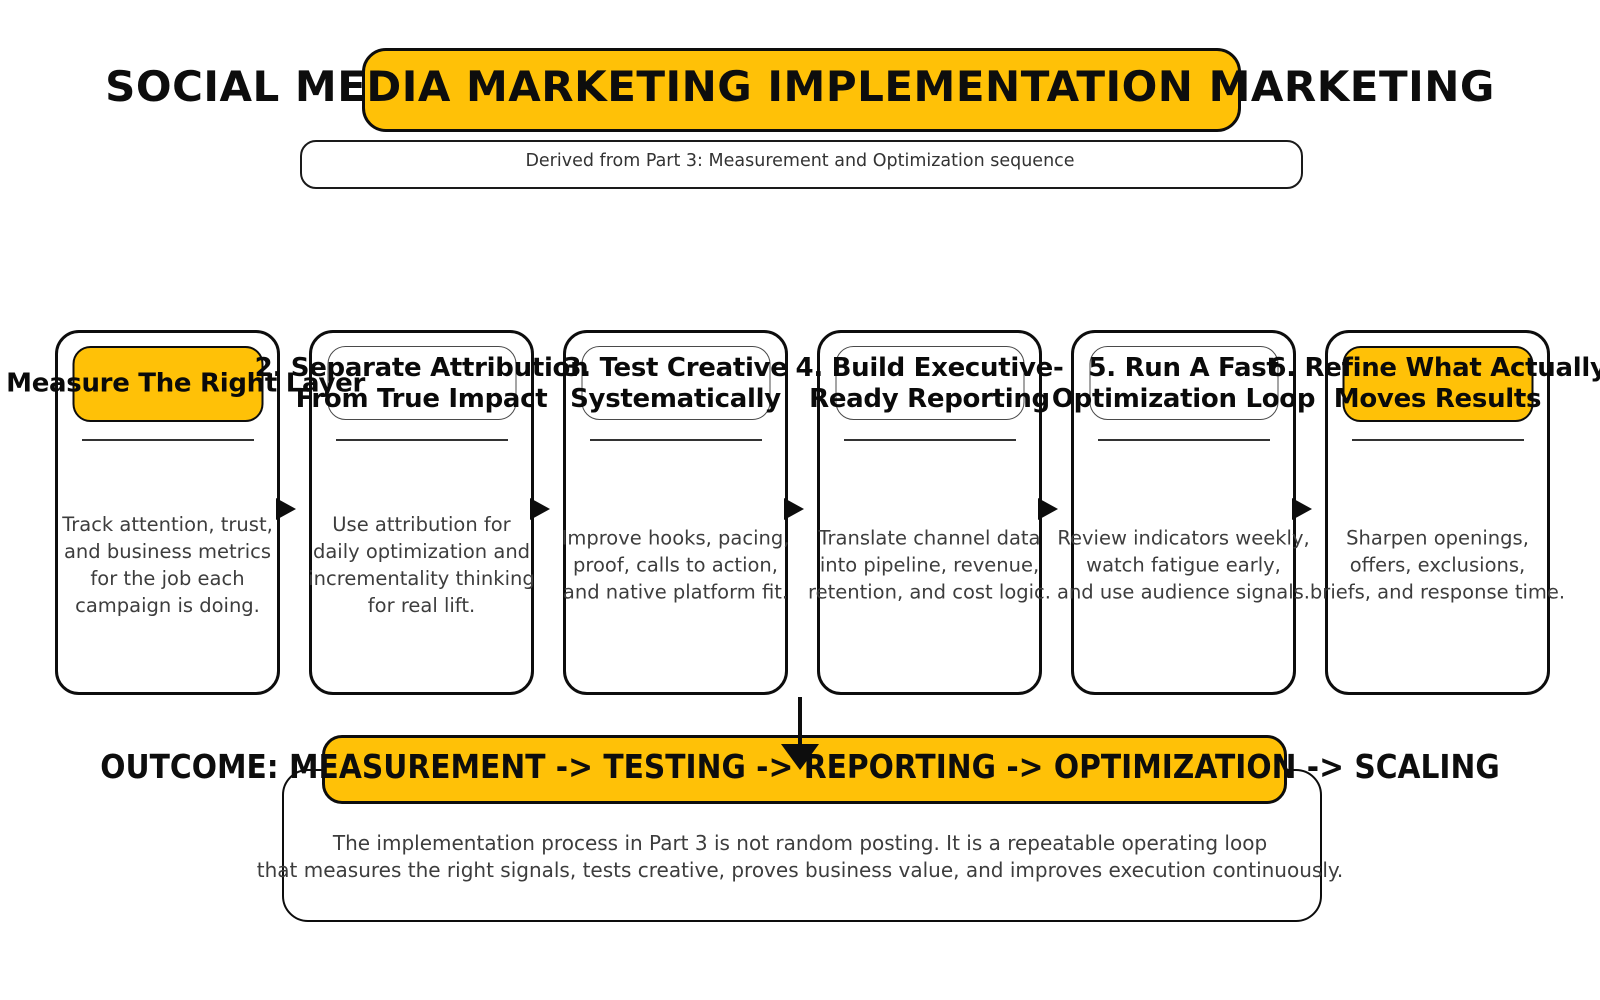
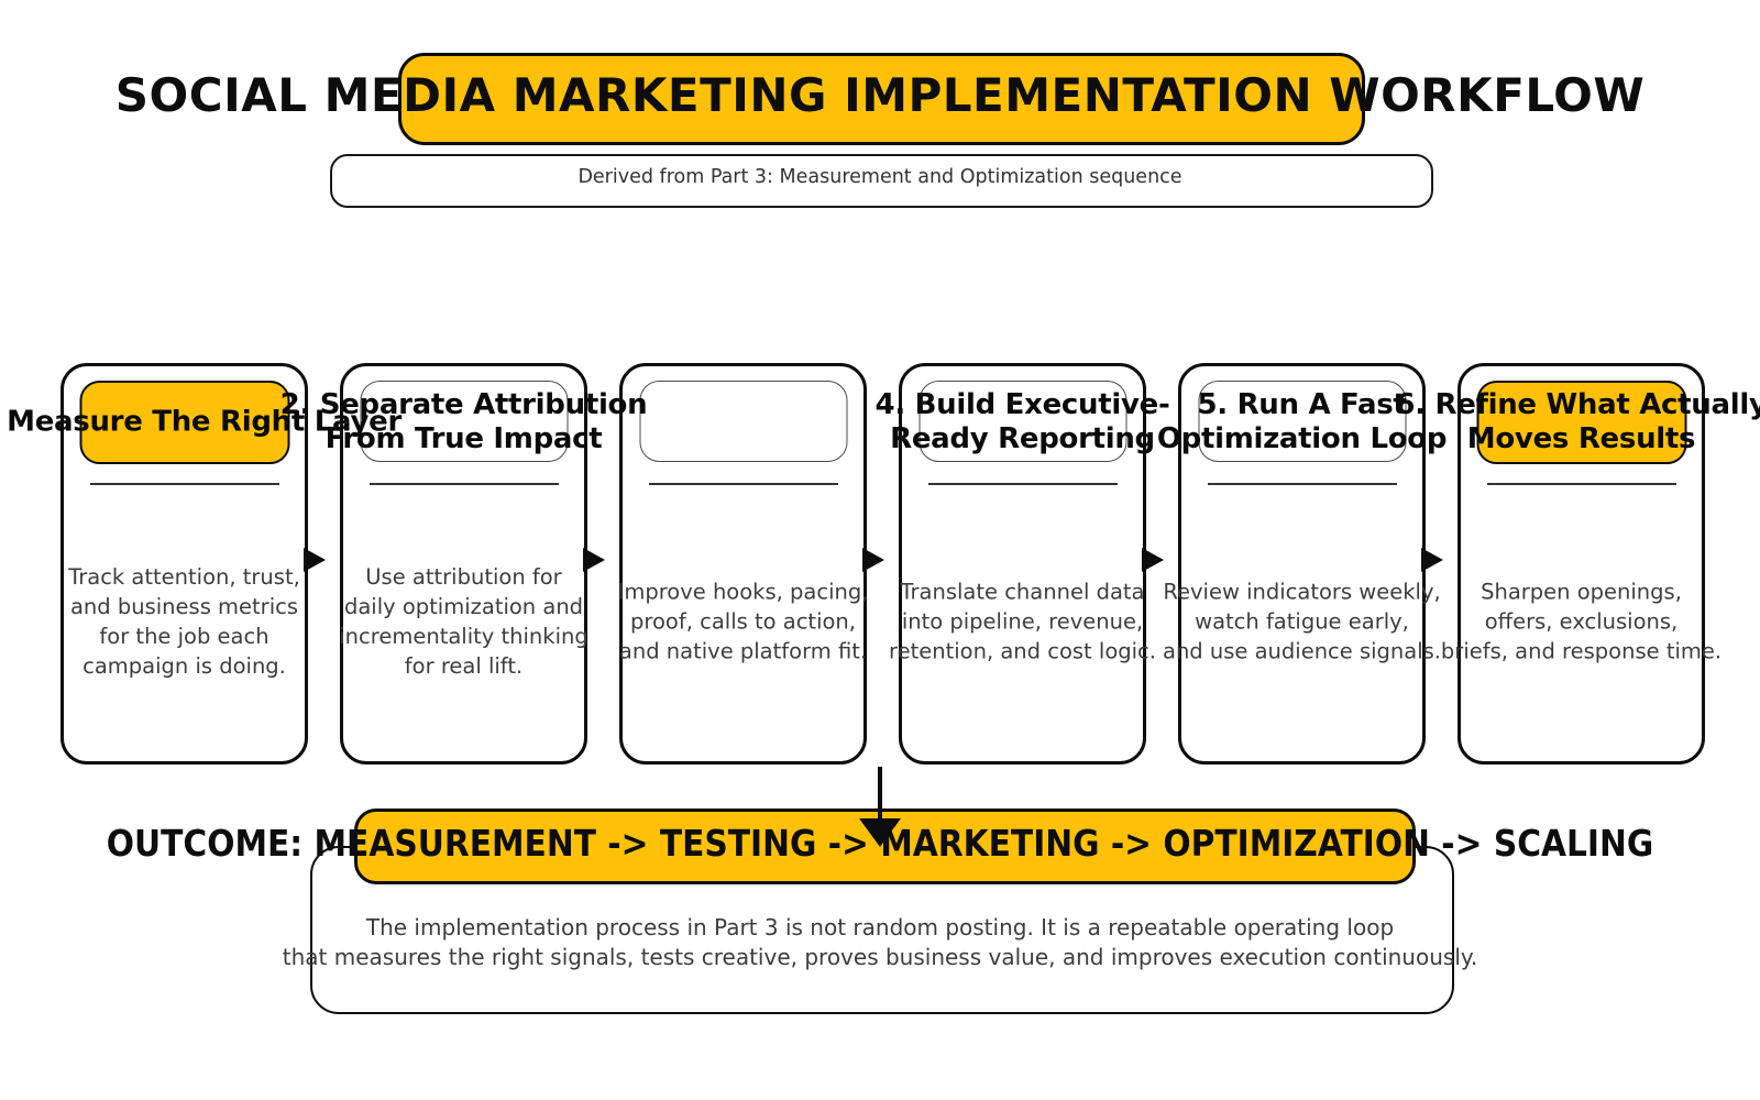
- SOCIAL MEDIA MARKETING IMPLEMENTATION MARKETING
+ SOCIAL MEDIA MARKETING IMPLEMENTATION WORKFLOW
  Derived from Part 3: Measurement and Optimization sequence
  Measure The Right Layer
  Track attention, trust,
  and business metrics
  for the job each
  campaign is doing.
  2. Separate Attribution
  From True Impact
  Use attribution for
  daily optimization and
  incrementality thinking
  for real lift.
- 3. Test Creative
- Systematically
  Improve hooks, pacing,
  proof, calls to action,
  and native platform fit.
  4. Build Executive-
  Ready Reporting
  Translate channel data
  into pipeline, revenue,
  retention, and cost logic.
  5. Run A Fast
  Optimization Loop
  Review indicators weekly,
  watch fatigue early,
  and use audience signals.
  6. Refine What Actually
  Moves Results
  Sharpen openings,
  offers, exclusions,
  briefs, and response time.
- OUTCOME: MEASUREMENT -> TESTING -> REPORTING -> OPTIMIZATION -> SCALING
+ OUTCOME: MEASUREMENT -> TESTING -> MARKETING -> OPTIMIZATION -> SCALING
  The implementation process in Part 3 is not random posting. It is a repeatable operating loop
  that measures the right signals, tests creative, proves business value, and improves execution continuously.
